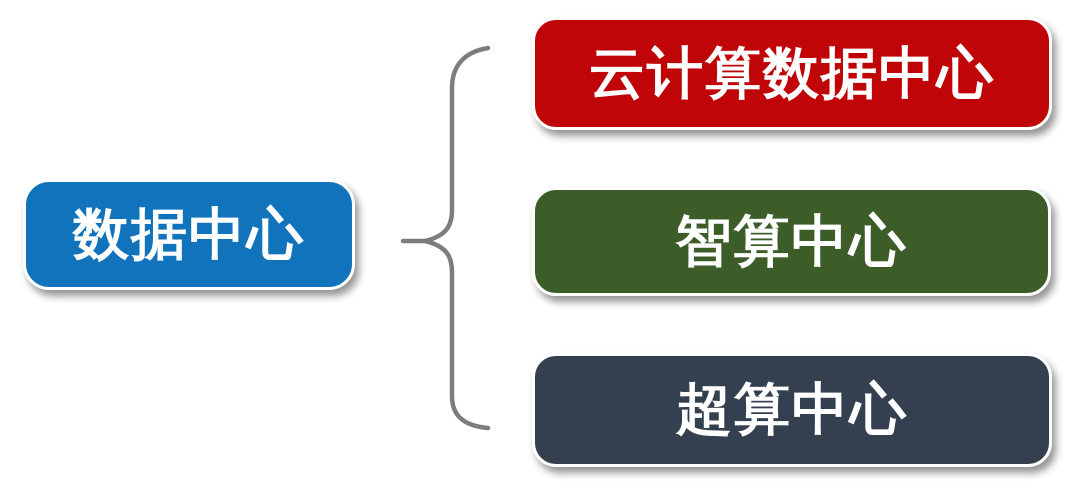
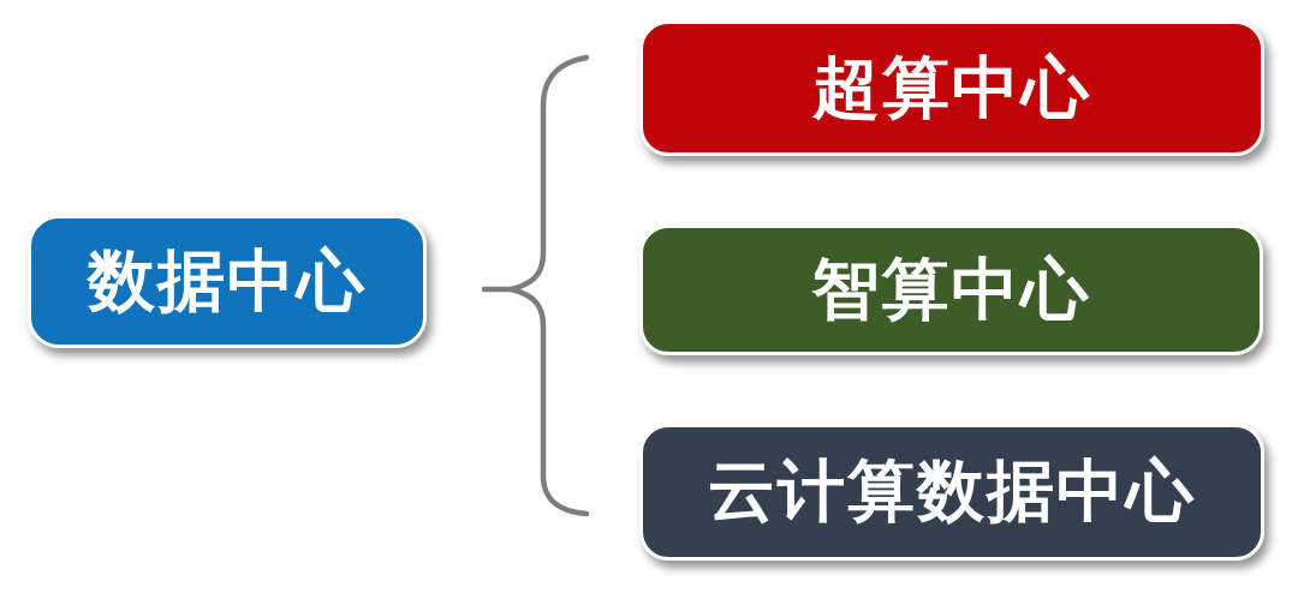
  数据中心
- 云计算数据中心
+ 超算中心
  智算中心
- 超算中心
+ 云计算数据中心
